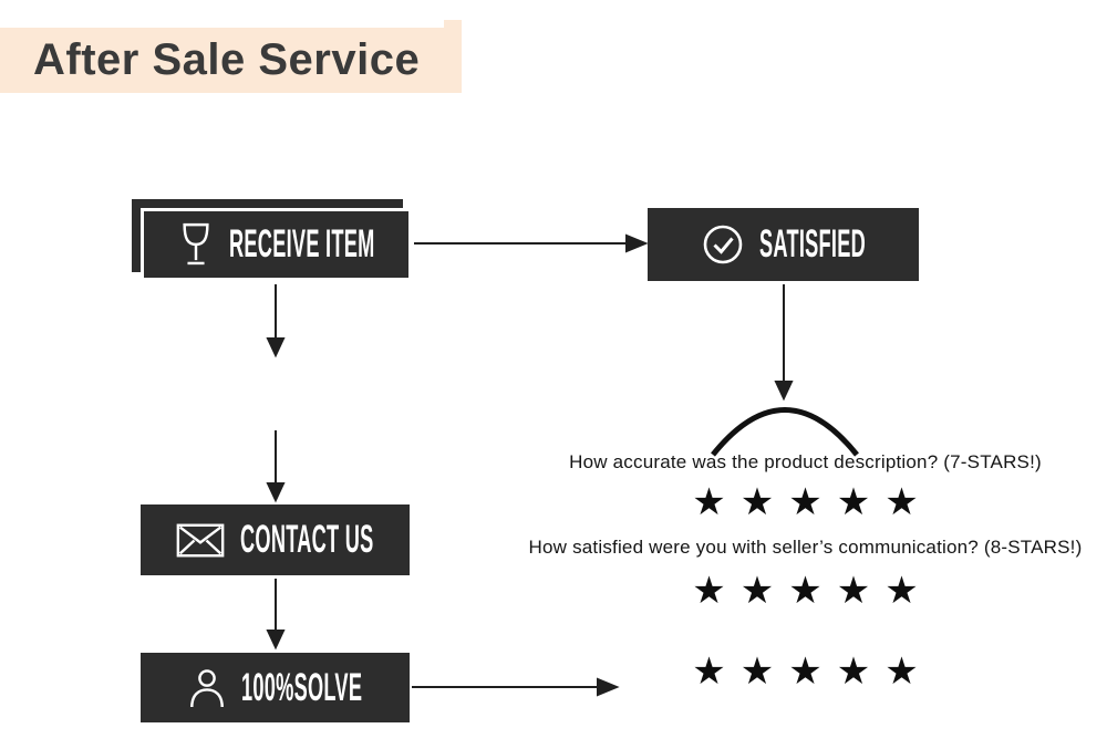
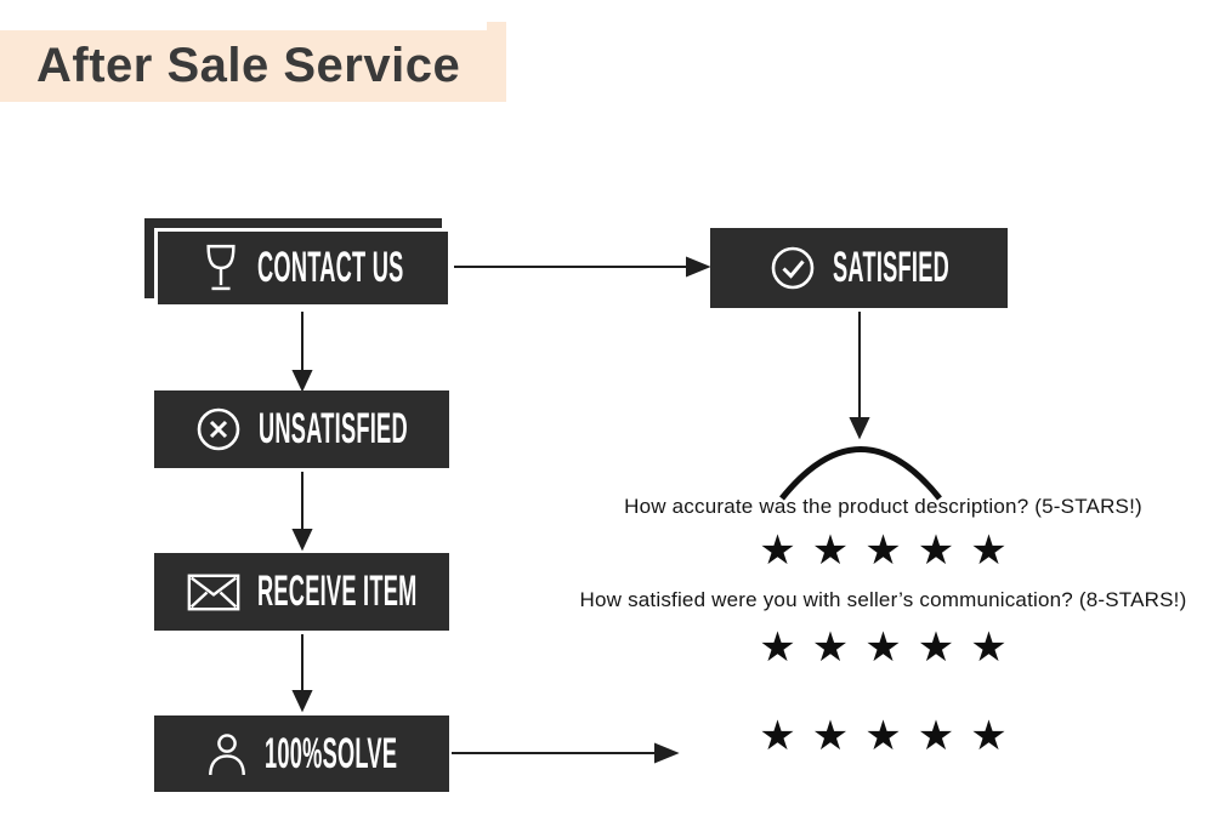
  After Sale Service
- RECEIVE ITEM
+ CONTACT US
  SATISFIED
+ UNSATISFIED
- CONTACT US
+ RECEIVE ITEM
  100%SOLVE
- How accurate was the product description? (7-STARS!)
+ How accurate was the product description? (5-STARS!)
  ★★★★★
  How satisfied were you with seller’s communication? (8-STARS!)
  ★★★★★
  ★★★★★
